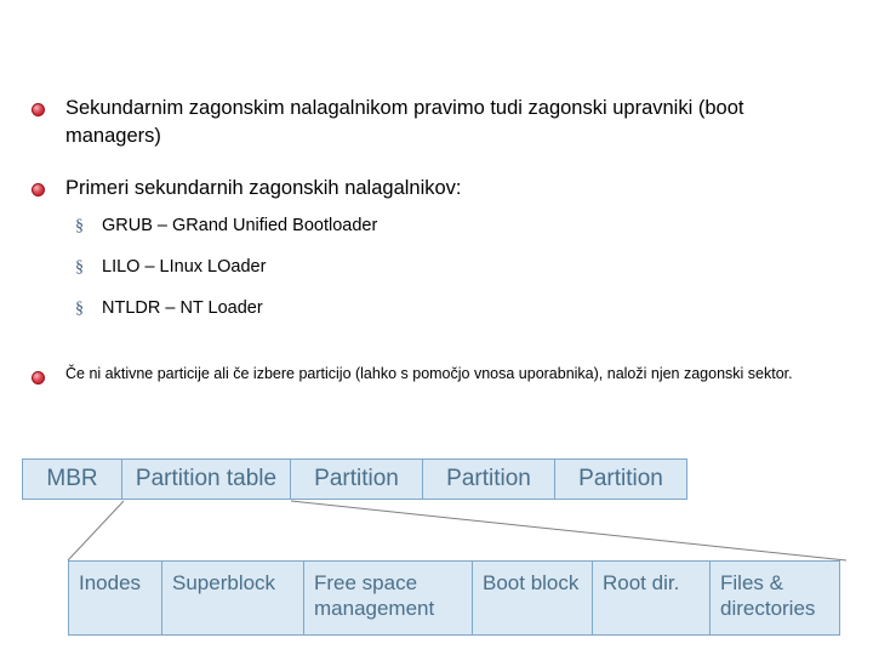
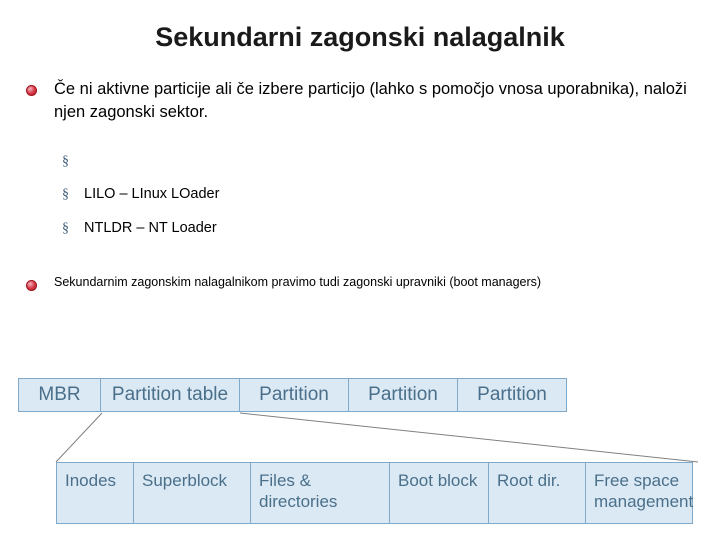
+ Sekundarni zagonski nalagalnik
- Sekundarnim zagonskim nalagalnikom pravimo tudi zagonski upravniki (boot managers)
+ Če ni aktivne particije ali če izbere particijo (lahko s pomočjo vnosa uporabnika), naloži njen zagonski sektor.
- Primeri sekundarnih zagonskih nalagalnikov:
  §
- GRUB – GRand Unified Bootloader
  §
  LILO – LInux LOader
  §
  NTLDR – NT Loader
- Če ni aktivne particije ali če izbere particijo (lahko s pomočjo vnosa uporabnika), naloži njen zagonski sektor.
+ Sekundarnim zagonskim nalagalnikom pravimo tudi zagonski upravniki (boot managers)
  MBR
  Partition table
  Partition
  Partition
  Partition
  Inodes
  Superblock
- Free space management
+ Files & directories
  Boot block
  Root dir.
- Files & directories
+ Free space management
